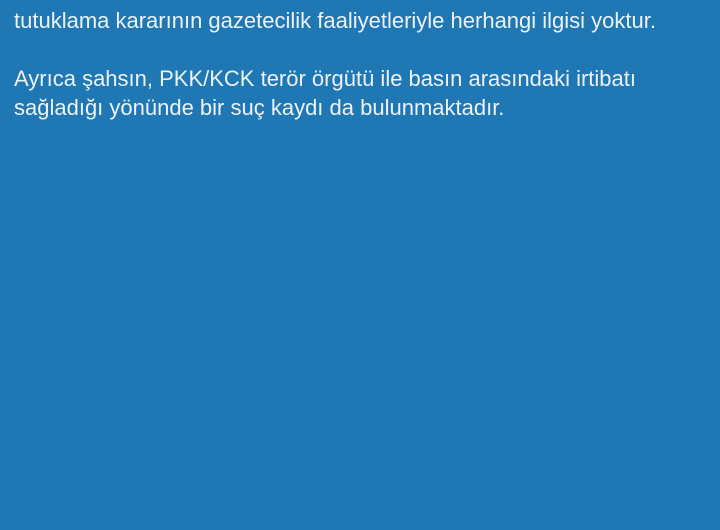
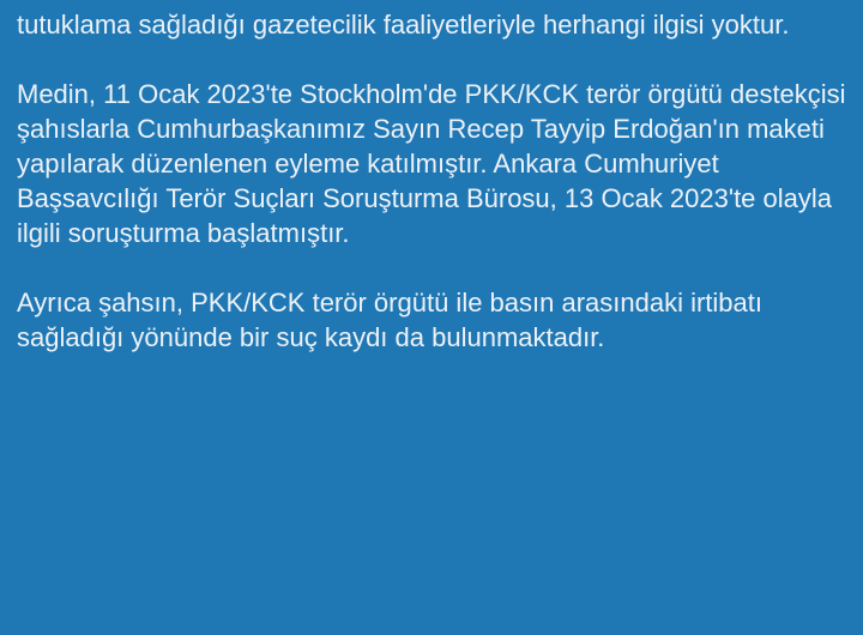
- tutuklama kararının gazetecilik faaliyetleriyle herhangi ilgisi yoktur.
+ tutuklama sağladığı gazetecilik faaliyetleriyle herhangi ilgisi yoktur.
+ Medin, 11 Ocak 2023'te Stockholm'de PKK/KCK terör örgütü destekçisi şahıslarla Cumhurbaşkanımız Sayın Recep Tayyip Erdoğan'ın maketi yapılarak düzenlenen eyleme katılmıştır. Ankara Cumhuriyet Başsavcılığı Terör Suçları Soruşturma Bürosu, 13 Ocak 2023'te olayla ilgili soruşturma başlatmıştır.
  Ayrıca şahsın, PKK/KCK terör örgütü ile basın arasındaki irtibatı sağladığı yönünde bir suç kaydı da bulunmaktadır.
